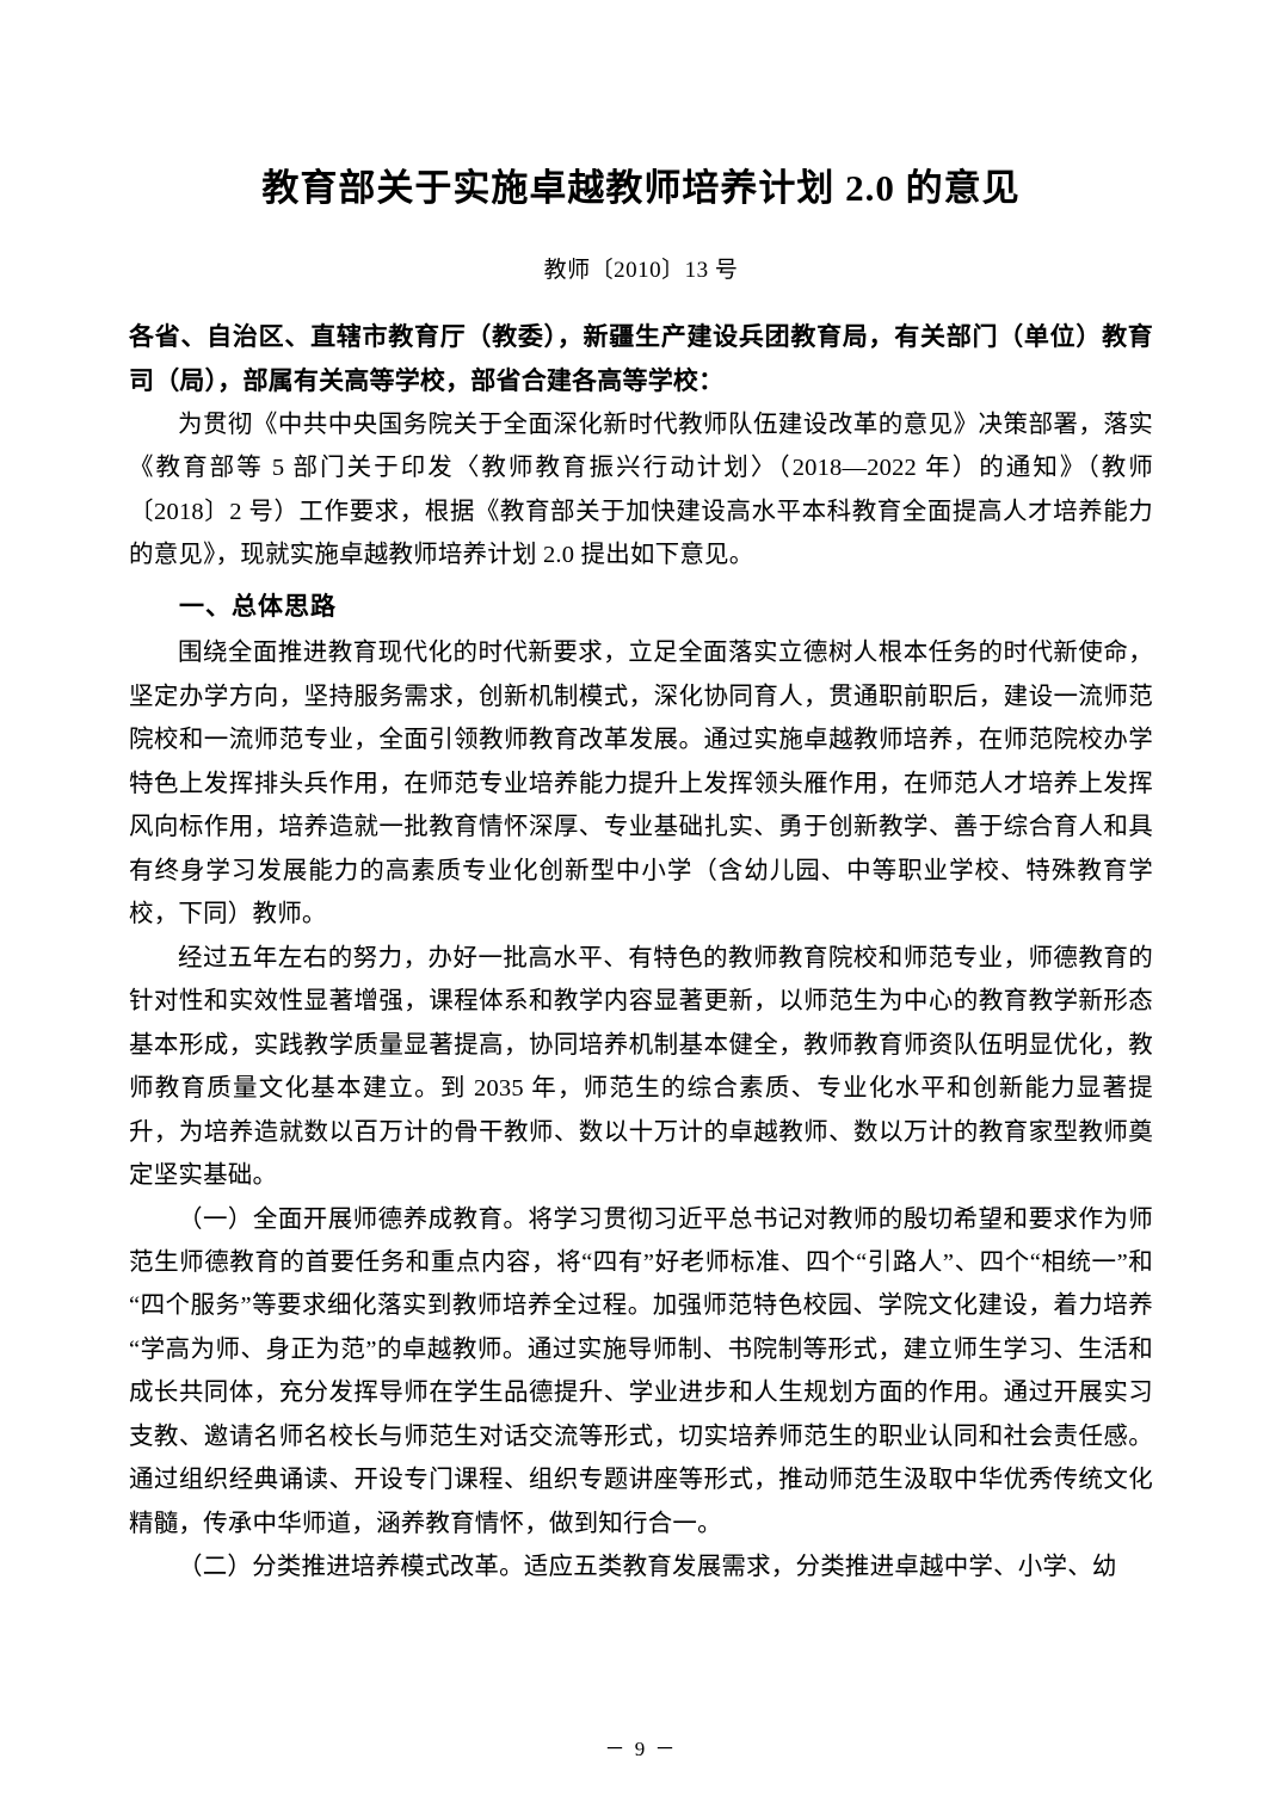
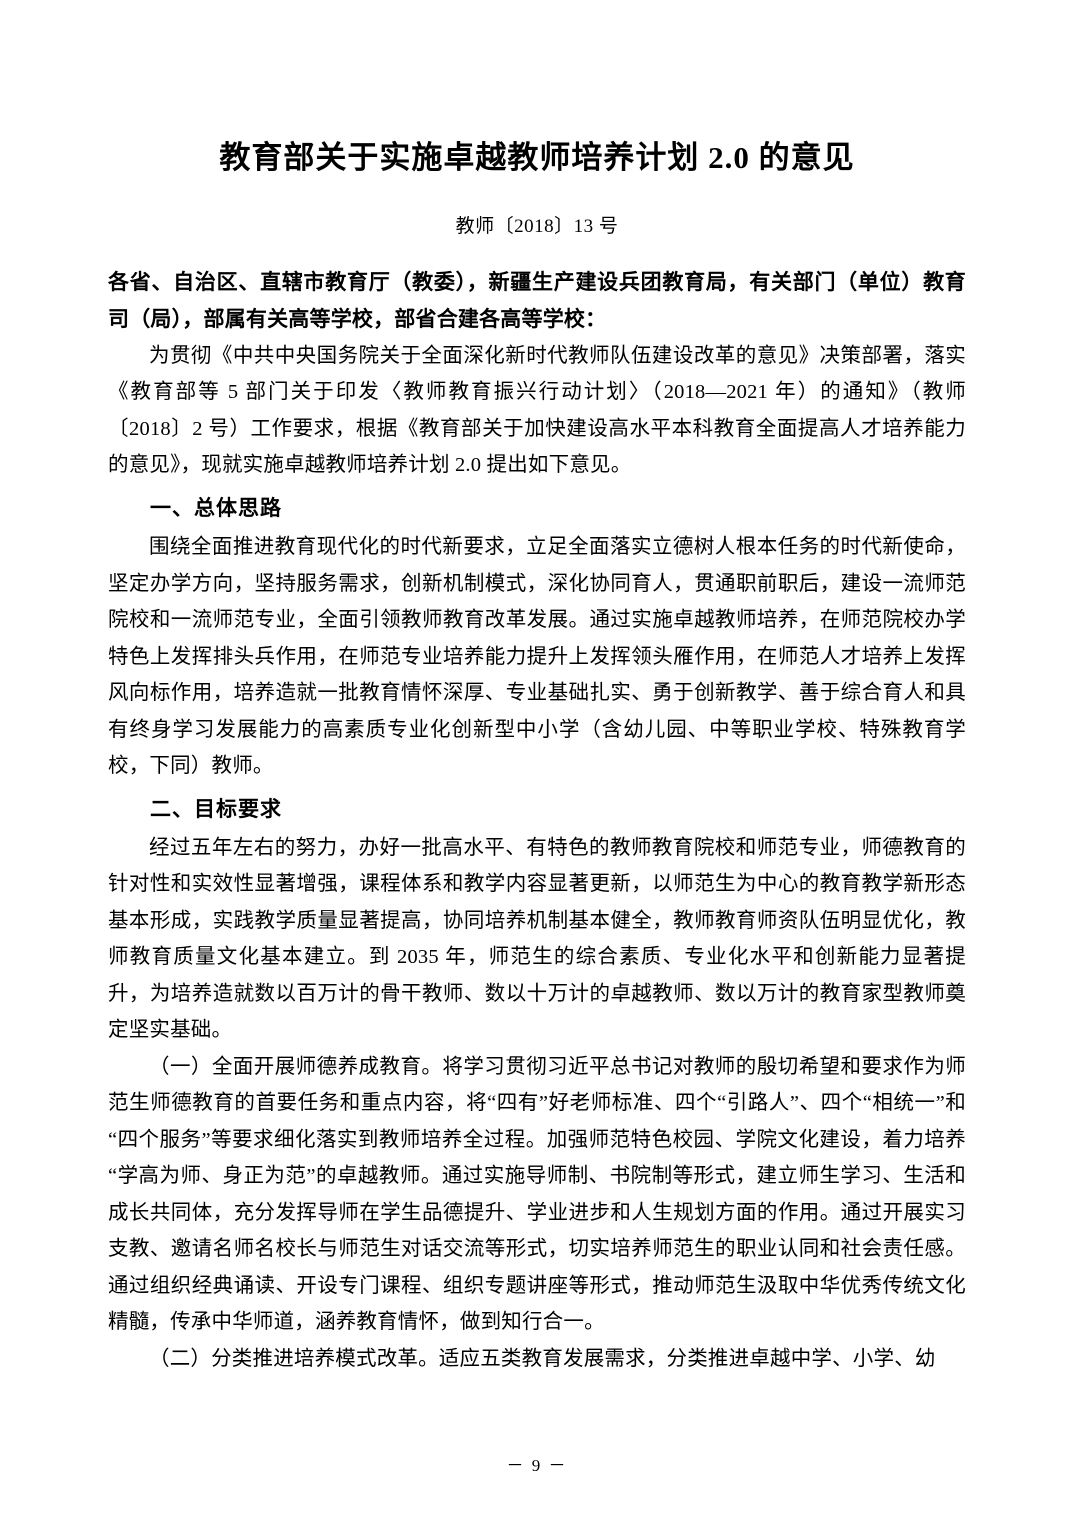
  教育部关于实施卓越教师培养计划 2.0 的意见
- 教师〔2010〕13 号
+ 教师〔2018〕13 号
  各省、自治区、直辖市教育厅（教委），新疆生产建设兵团教育局，有关部门（单位）教育司（局），部属有关高等学校，部省合建各高等学校：
- 为贯彻《中共中央国务院关于全面深化新时代教师队伍建设改革的意见》决策部署，落实《教育部等 5 部门关于印发〈教师教育振兴行动计划〉（2018—2022 年）的通知》（教师〔2018〕2 号）工作要求，根据《教育部关于加快建设高水平本科教育全面提高人才培养能力的意见》，现就实施卓越教师培养计划 2.0 提出如下意见。
+ 为贯彻《中共中央国务院关于全面深化新时代教师队伍建设改革的意见》决策部署，落实《教育部等 5 部门关于印发〈教师教育振兴行动计划〉（2018—2021 年）的通知》（教师〔2018〕2 号）工作要求，根据《教育部关于加快建设高水平本科教育全面提高人才培养能力的意见》，现就实施卓越教师培养计划 2.0 提出如下意见。
  一、总体思路
  围绕全面推进教育现代化的时代新要求，立足全面落实立德树人根本任务的时代新使命，坚定办学方向，坚持服务需求，创新机制模式，深化协同育人，贯通职前职后，建设一流师范院校和一流师范专业，全面引领教师教育改革发展。通过实施卓越教师培养，在师范院校办学特色上发挥排头兵作用，在师范专业培养能力提升上发挥领头雁作用，在师范人才培养上发挥风向标作用，培养造就一批教育情怀深厚、专业基础扎实、勇于创新教学、善于综合育人和具有终身学习发展能力的高素质专业化创新型中小学（含幼儿园、中等职业学校、特殊教育学校，下同）教师。
+ 二、目标要求
  经过五年左右的努力，办好一批高水平、有特色的教师教育院校和师范专业，师德教育的针对性和实效性显著增强，课程体系和教学内容显著更新，以师范生为中心的教育教学新形态基本形成，实践教学质量显著提高，协同培养机制基本健全，教师教育师资队伍明显优化，教师教育质量文化基本建立。到 2035 年，师范生的综合素质、专业化水平和创新能力显著提升，为培养造就数以百万计的骨干教师、数以十万计的卓越教师、数以万计的教育家型教师奠定坚实基础。
  （一）全面开展师德养成教育。将学习贯彻习近平总书记对教师的殷切希望和要求作为师范生师德教育的首要任务和重点内容，将“四有”好老师标准、四个“引路人”、四个“相统一”和“四个服务”等要求细化落实到教师培养全过程。加强师范特色校园、学院文化建设，着力培养“学高为师、身正为范”的卓越教师。通过实施导师制、书院制等形式，建立师生学习、生活和成长共同体，充分发挥导师在学生品德提升、学业进步和人生规划方面的作用。通过开展实习支教、邀请名师名校长与师范生对话交流等形式，切实培养师范生的职业认同和社会责任感。通过组织经典诵读、开设专门课程、组织专题讲座等形式，推动师范生汲取中华优秀传统文化精髓，传承中华师道，涵养教育情怀，做到知行合一。
  （二）分类推进培养模式改革。适应五类教育发展需求，分类推进卓越中学、小学、幼
  － 9 －
